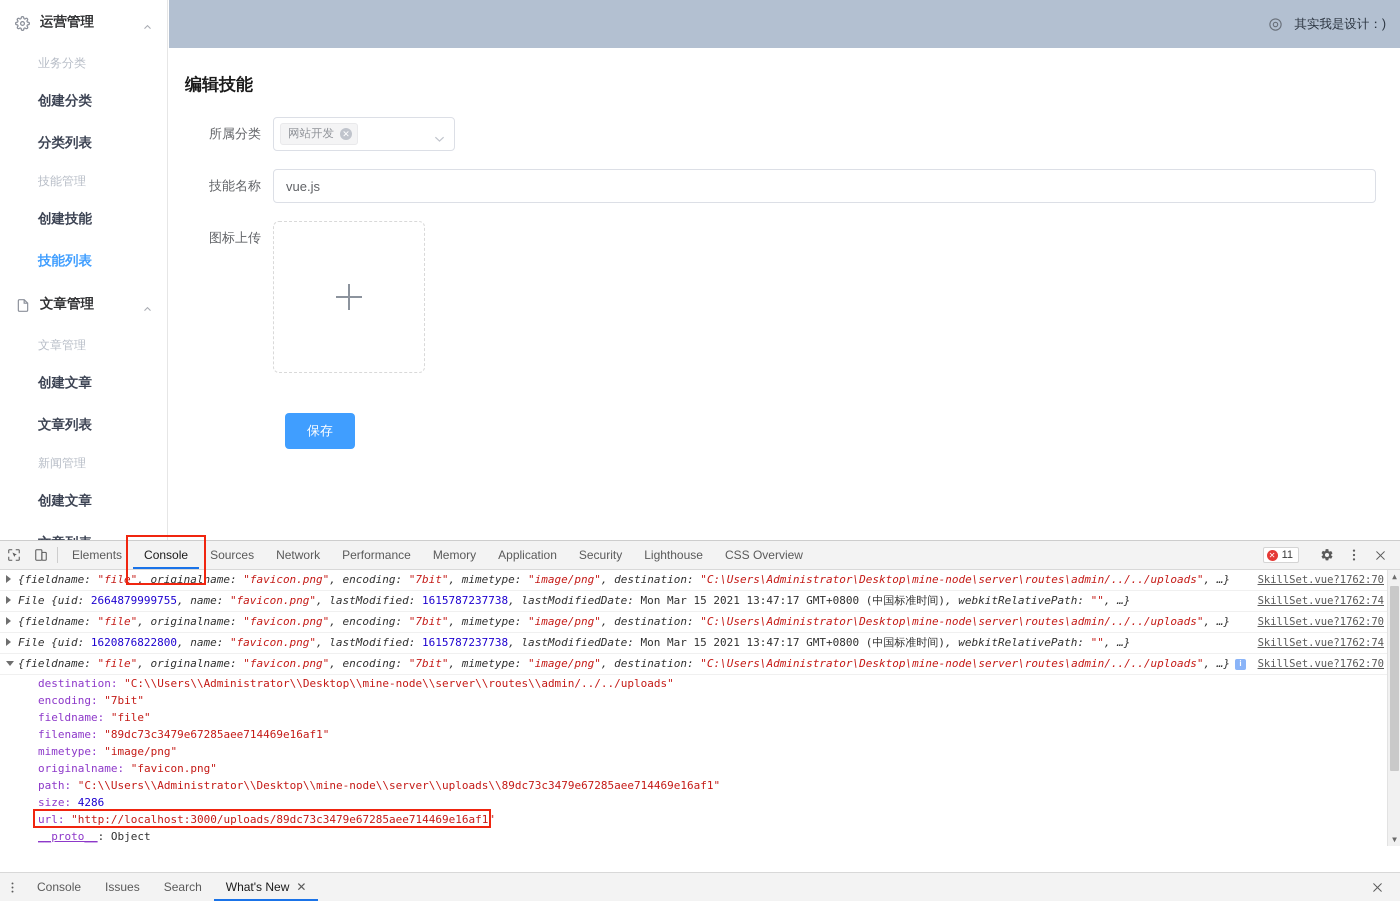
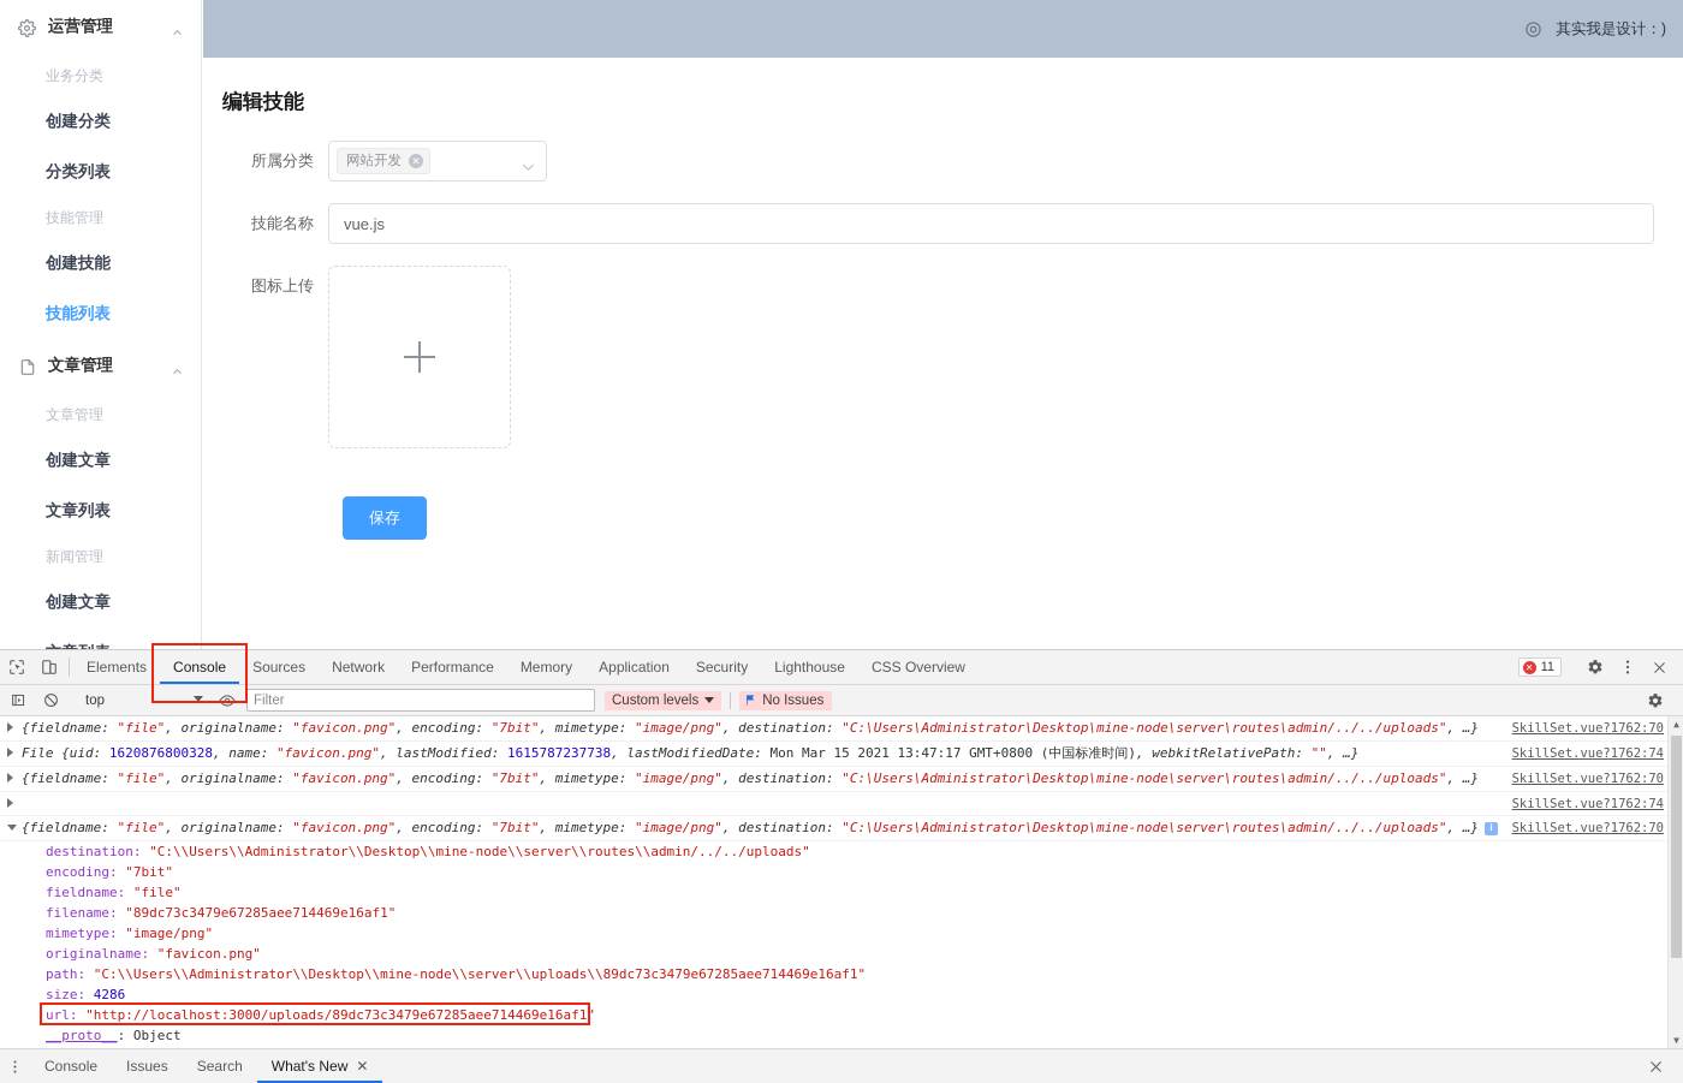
  运营管理
  业务分类
  创建分类
  分类列表
  技能管理
  创建技能
  技能列表
  文章管理
  文章管理
  创建文章
  文章列表
  新闻管理
  创建文章
  其实我是设计：)
  编辑技能
  所属分类
  网站开发
  ✕
  技能名称
  vue.js
  图标上传
  保存
  Elements
  Console
  Sources
  Network
  Performance
  Memory
  Application
  Security
  Lighthouse
  CSS Overview
  ✕
  11
+ top
+ Filter
+ Custom levels
+ No Issues
  {fieldname: "file", originalname: "favicon.png", encoding: "7bit", mimetype: "image/png", destination: "C:\Users\Administrator\Desktop\mine-node\server\routes\admin/../../uploads", …}
  SkillSet.vue?1762:70
- File {uid: 2664879999755, name: "favicon.png", lastModified: 1615787237738, lastModifiedDate: Mon Mar 15 2021 13:47:17 GMT+0800 (中国标准时间), webkitRelativePath: "", …}
+ File {uid: 1620876800328, name: "favicon.png", lastModified: 1615787237738, lastModifiedDate: Mon Mar 15 2021 13:47:17 GMT+0800 (中国标准时间), webkitRelativePath: "", …}
  SkillSet.vue?1762:74
  {fieldname: "file", originalname: "favicon.png", encoding: "7bit", mimetype: "image/png", destination: "C:\Users\Administrator\Desktop\mine-node\server\routes\admin/../../uploads", …}
  SkillSet.vue?1762:70
- File {uid: 1620876822800, name: "favicon.png", lastModified: 1615787237738, lastModifiedDate: Mon Mar 15 2021 13:47:17 GMT+0800 (中国标准时间), webkitRelativePath: "", …}
  SkillSet.vue?1762:74
  {fieldname: "file", originalname: "favicon.png", encoding: "7bit", mimetype: "image/png", destination: "C:\Users\Administrator\Desktop\mine-node\server\routes\admin/../../uploads", …} i
  SkillSet.vue?1762:70
  destination: "C:\\Users\\Administrator\\Desktop\\mine-node\\server\\routes\\admin/../../uploads"
  encoding: "7bit"
  fieldname: "file"
  filename: "89dc73c3479e67285aee714469e16af1"
  mimetype: "image/png"
  originalname: "favicon.png"
  path: "C:\\Users\\Administrator\\Desktop\\mine-node\\server\\uploads\\89dc73c3479e67285aee714469e16af1"
  size: 4286
  url: "http://localhost:3000/uploads/89dc73c3479e67285aee714469e16af1"
  __proto__: Object
  ▲
  ▼
  Console
  Issues
  Search
  What's New
  ✕
